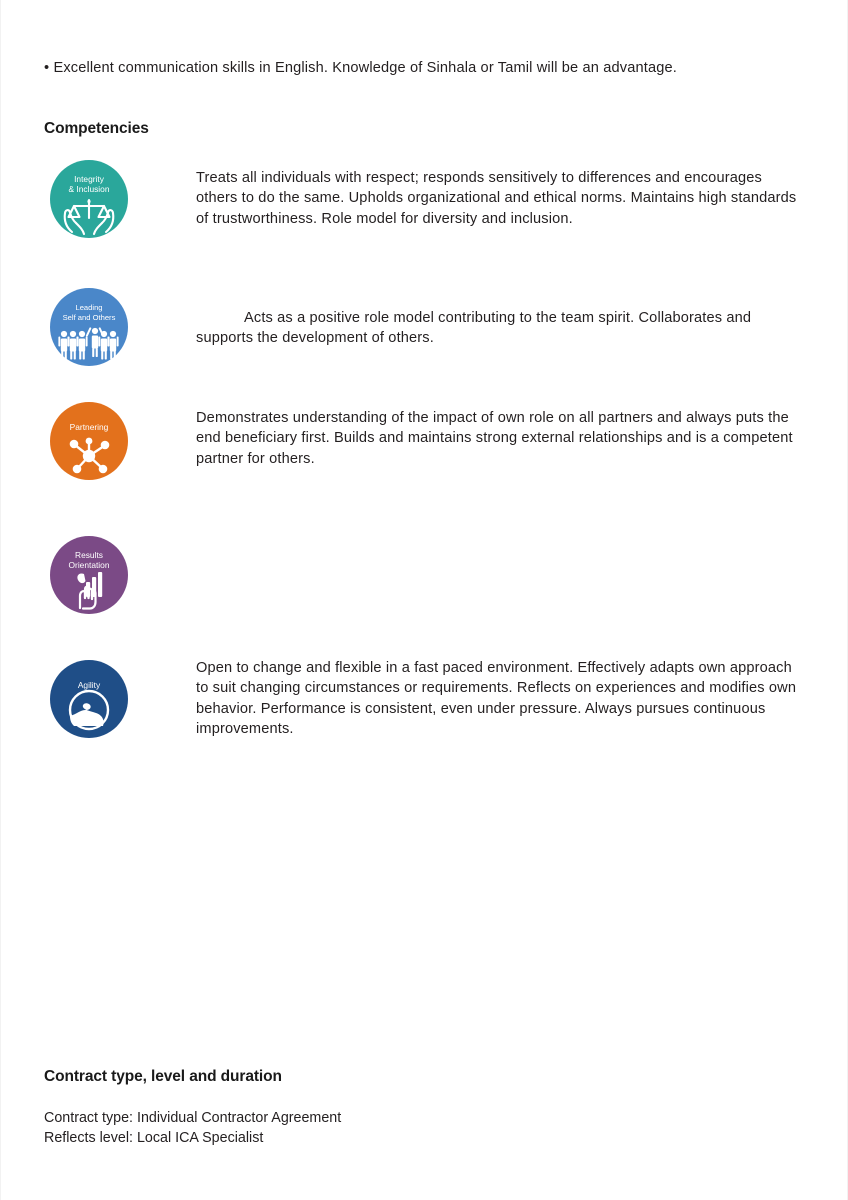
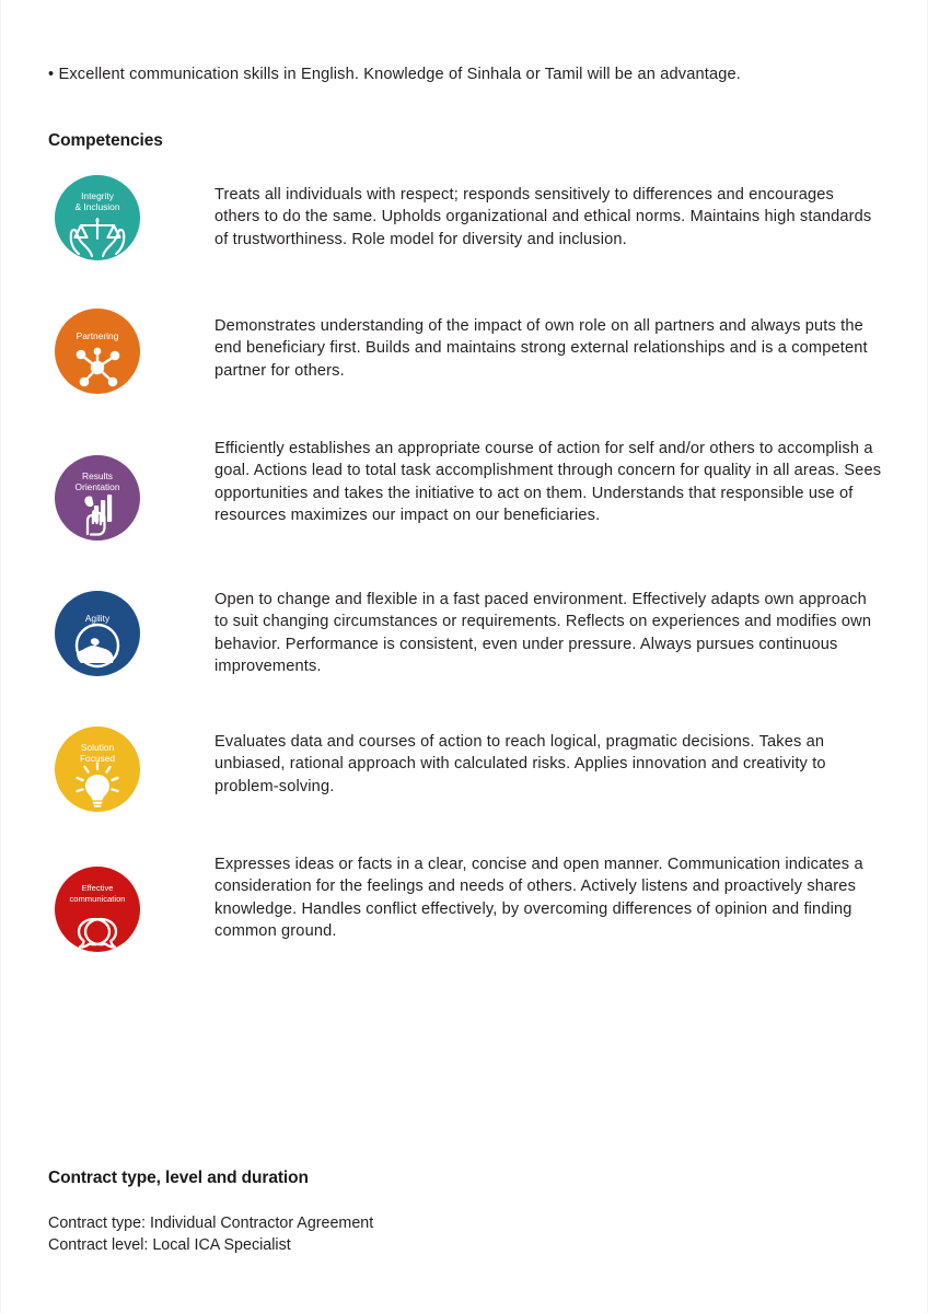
  • Excellent communication skills in English. Knowledge of Sinhala or Tamil will be an advantage.
  Competencies
  Integrity
  & Inclusion
  Treats all individuals with respect; responds sensitively to differences and encourages others to do the same. Upholds organizational and ethical norms. Maintains high standards of trustworthiness. Role model for diversity and inclusion.
- Leading
- Self and Others
- Acts as a positive role model contributing to the team spirit. Collaborates and supports the development of others.
  Partnering
  Demonstrates understanding of the impact of own role on all partners and always puts the end beneficiary first. Builds and maintains strong external relationships and is a competent partner for others.
  Results
  Orientation
+ Efficiently establishes an appropriate course of action for self and/or others to accomplish a goal. Actions lead to total task accomplishment through concern for quality in all areas. Sees opportunities and takes the initiative to act on them. Understands that responsible use of resources maximizes our impact on our beneficiaries.
  Agility
  Open to change and flexible in a fast paced environment. Effectively adapts own approach to suit changing circumstances or requirements. Reflects on experiences and modifies own behavior. Performance is consistent, even under pressure. Always pursues continuous improvements.
+ Solution
+ Focused
+ Evaluates data and courses of action to reach logical, pragmatic decisions. Takes an unbiased, rational approach with calculated risks. Applies innovation and creativity to problem-solving.
+ Effective
+ communication
+ Expresses ideas or facts in a clear, concise and open manner. Communication indicates a consideration for the feelings and needs of others. Actively listens and proactively shares knowledge. Handles conflict effectively, by overcoming differences of opinion and finding common ground.
  Contract type, level and duration
  Contract type: Individual Contractor Agreement
- Reflects level: Local ICA Specialist
+ Contract level: Local ICA Specialist
